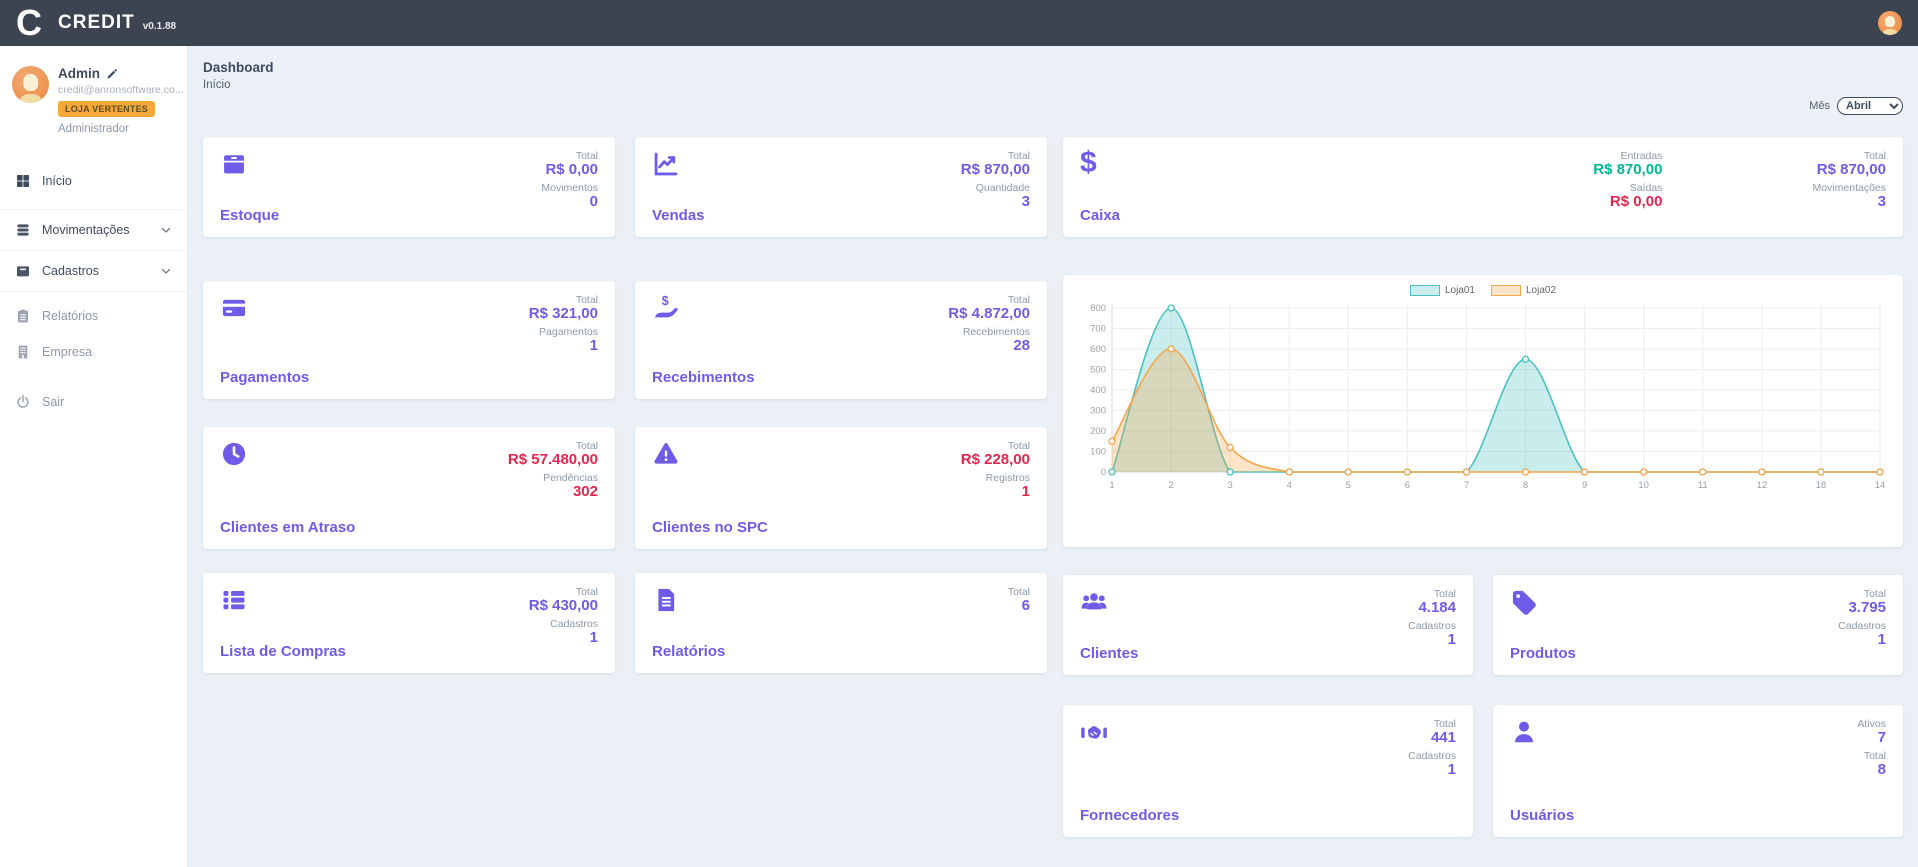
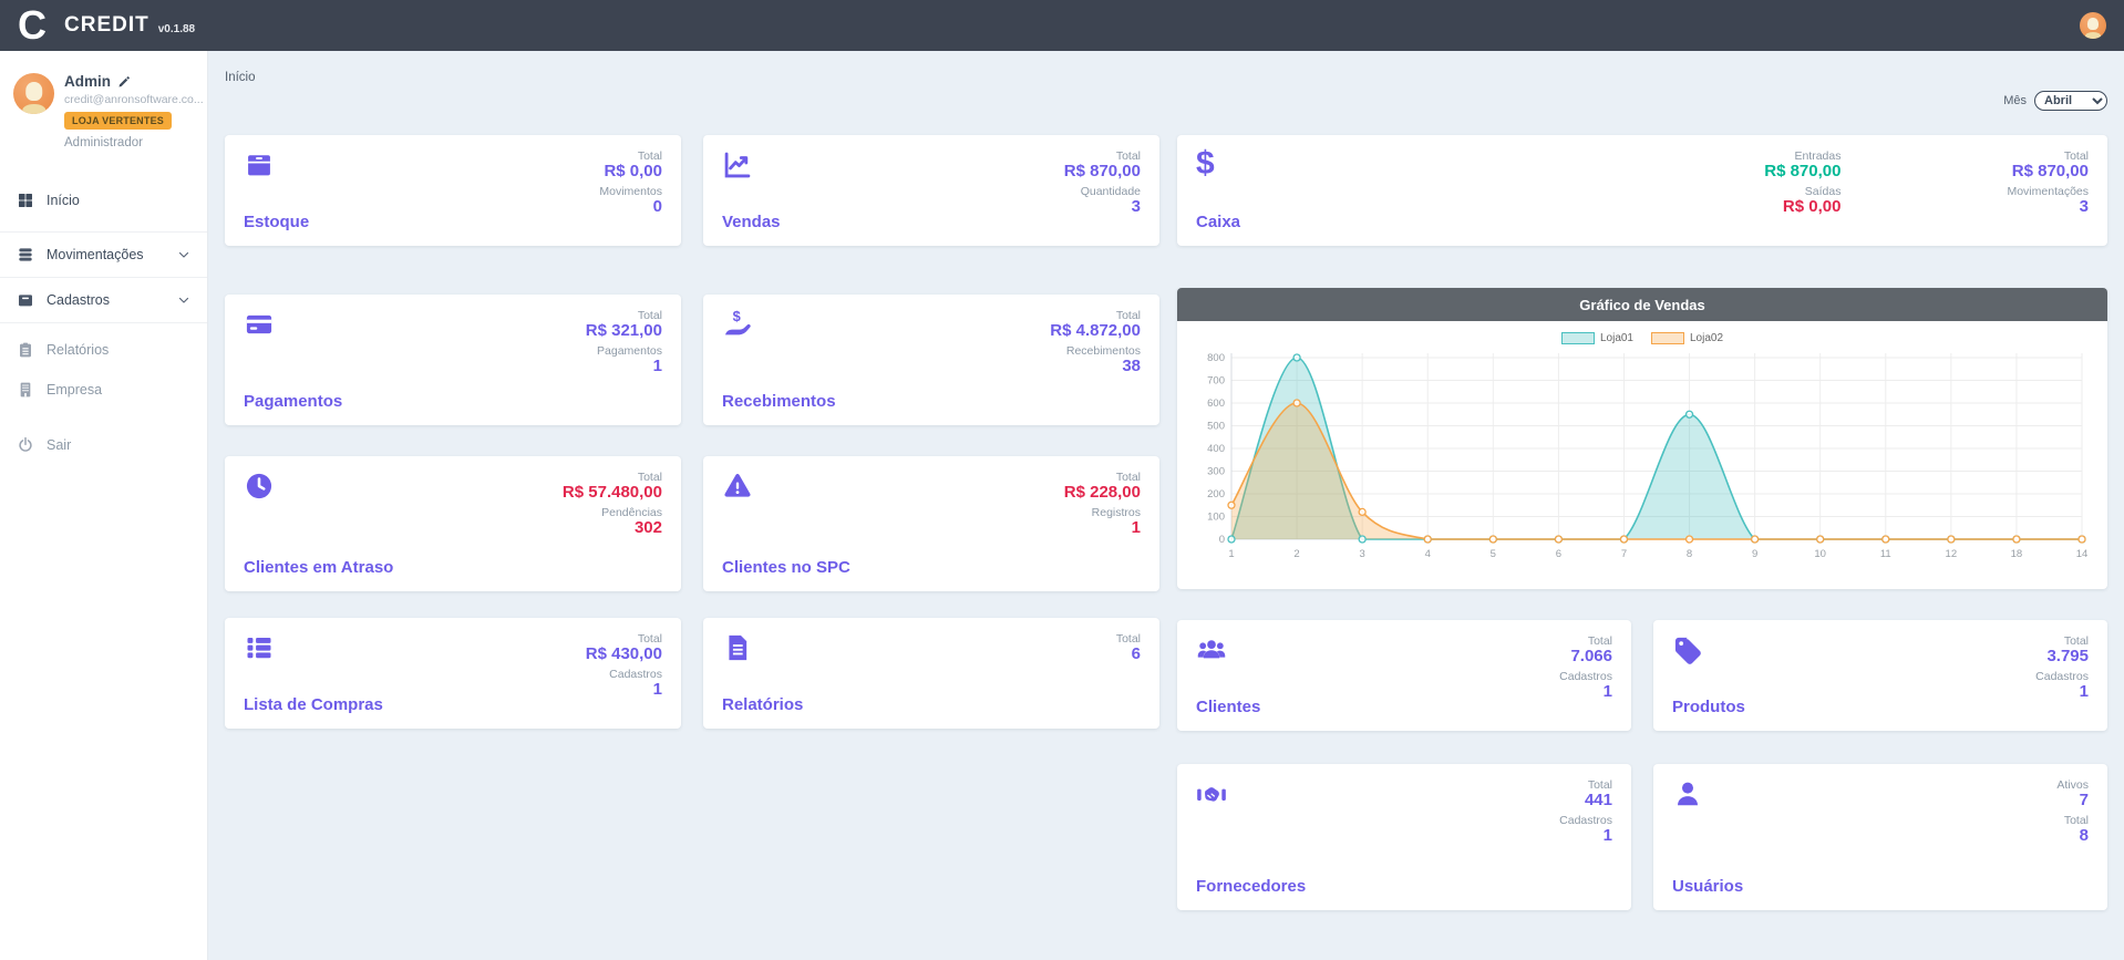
  C
  CREDIT
  v0.1.88
  Admin
  credit@anronsoftware.co...
  LOJA VERTENTES
  Administrador
  Início
  Movimentações
  Cadastros
  Relatórios
  Empresa
  Sair
- Dashboard
  Início
  Mês
  Abril
  Estoque
  Total
  R$ 0,00
  Movimentos
  0
  Vendas
  Total
  R$ 870,00
  Quantidade
  3
  Pagamentos
  Total
  R$ 321,00
  Pagamentos
  1
  $
  Recebimentos
  Total
  R$ 4.872,00
  Recebimentos
- 28
+ 38
  Clientes em Atraso
  Total
  R$ 57.480,00
  Pendências
  302
  Clientes no SPC
  Total
  R$ 228,00
  Registros
  1
  Lista de Compras
  Total
  R$ 430,00
  Cadastros
  1
  Relatórios
  Total
  6
  $
  Caixa
  Entradas
  R$ 870,00
  Saídas
  R$ 0,00
  Total
  R$ 870,00
  Movimentações
  3
+ Gráfico de Vendas
  Loja01
  Loja02
  1
  2
  3
  4
  5
  6
  7
  8
  9
  10
  11
  12
  18
  14
  0
  100
  200
  300
  400
  500
  600
  700
  800
  Clientes
  Total
- 4.184
+ 7.066
  Cadastros
  1
  Produtos
  Total
  3.795
  Cadastros
  1
  Fornecedores
  Total
  441
  Cadastros
  1
  Usuários
  Ativos
  7
  Total
  8
